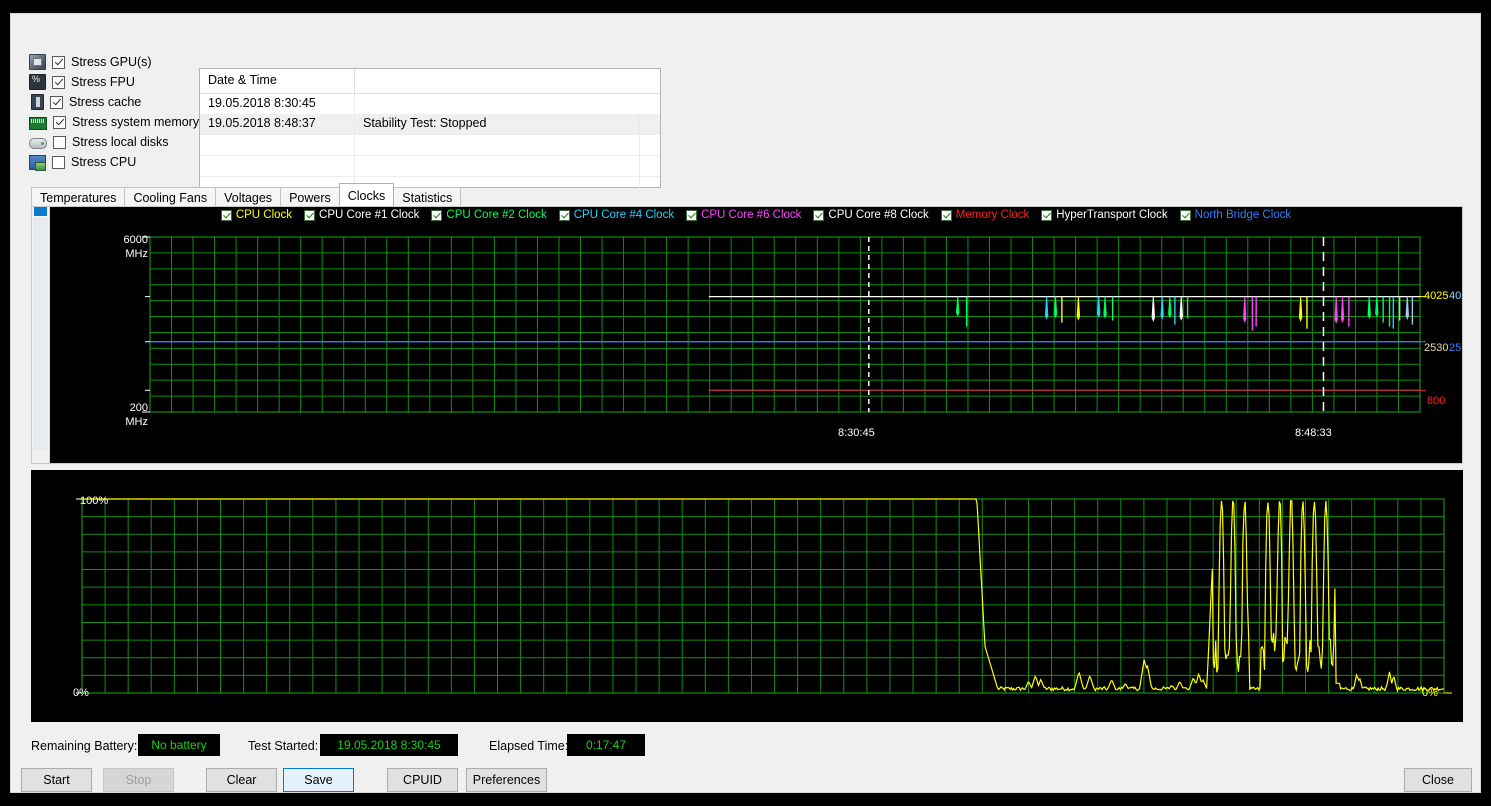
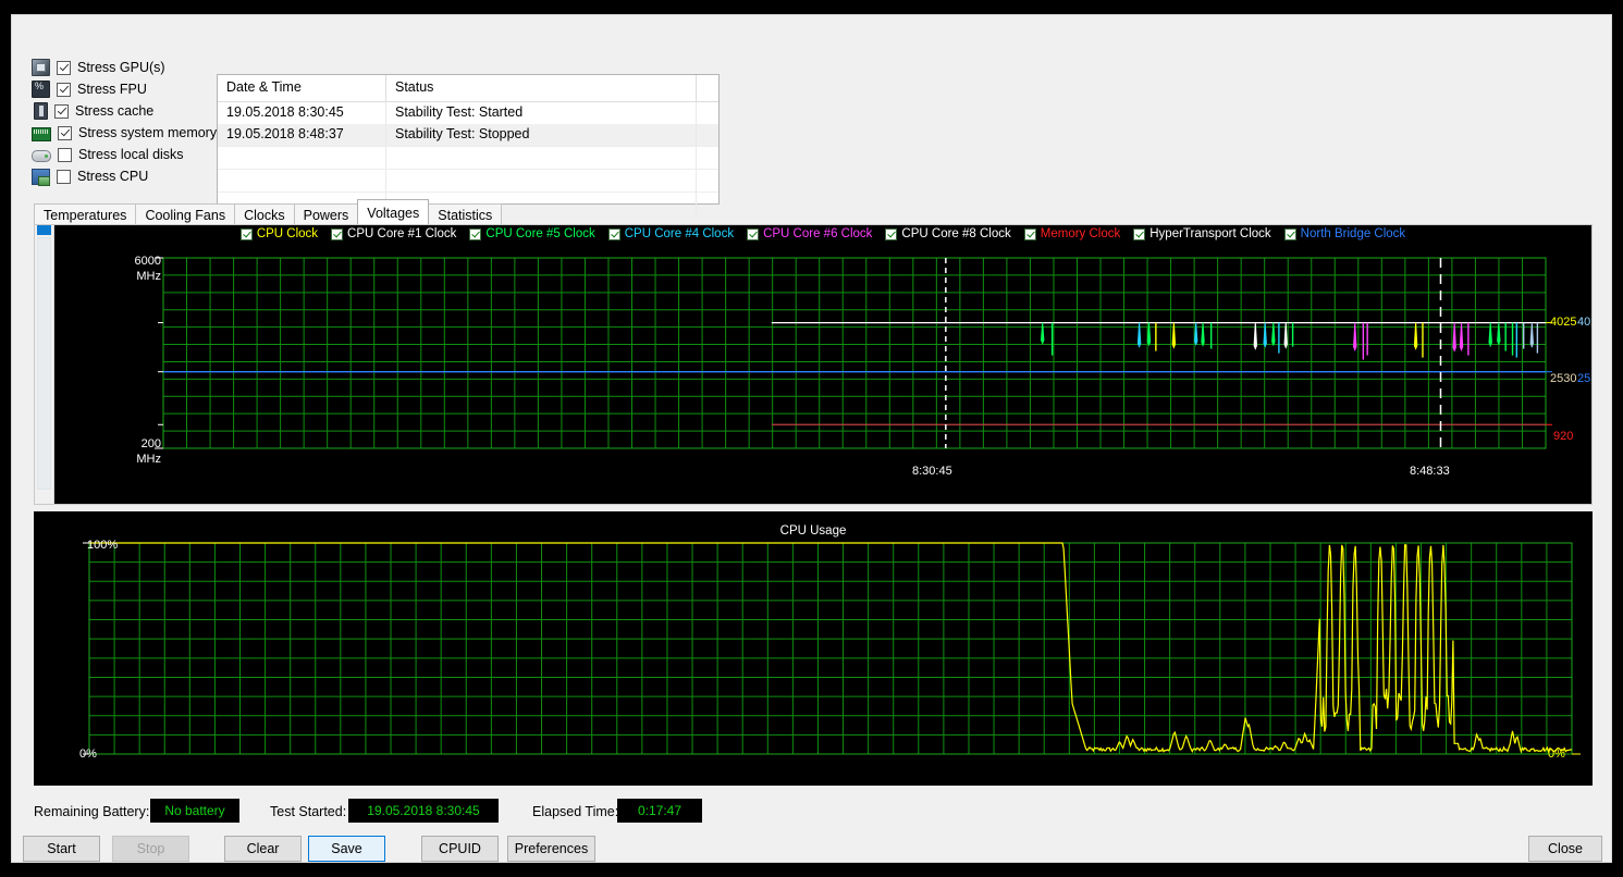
  Stress GPU(s)
  Stress FPU
  Stress cache
  Stress system memory
  Stress local disks
  Stress CPU
  Date & Time
+ Status
  19.05.2018 8:30:45
+ Stability Test: Started
  19.05.2018 8:48:37
  Stability Test: Stopped
  Temperatures
  Cooling Fans
- Voltages
+ Clocks
  Powers
- Clocks
+ Voltages
  Statistics
  CPU Clock
  CPU Core #1 Clock
- CPU Core #2 Clock
+ CPU Core #5 Clock
  CPU Core #4 Clock
  CPU Core #6 Clock
  CPU Core #8 Clock
  Memory Clock
  HyperTransport Clock
  North Bridge Clock
  6000
  MHz
  200
  MHz
  8:30:45
  8:48:33
  4025
  2530
- 800
+ 920
+ CPU Usage
  100%
  0%
  0%
  Remaining Battery:
  No battery
  Test Started:
  19.05.2018 8:30:45
  Elapsed Time
  0:17:47
  Start
  Stop
  Clear
  Save
  CPUID
  Preferences
  Close
